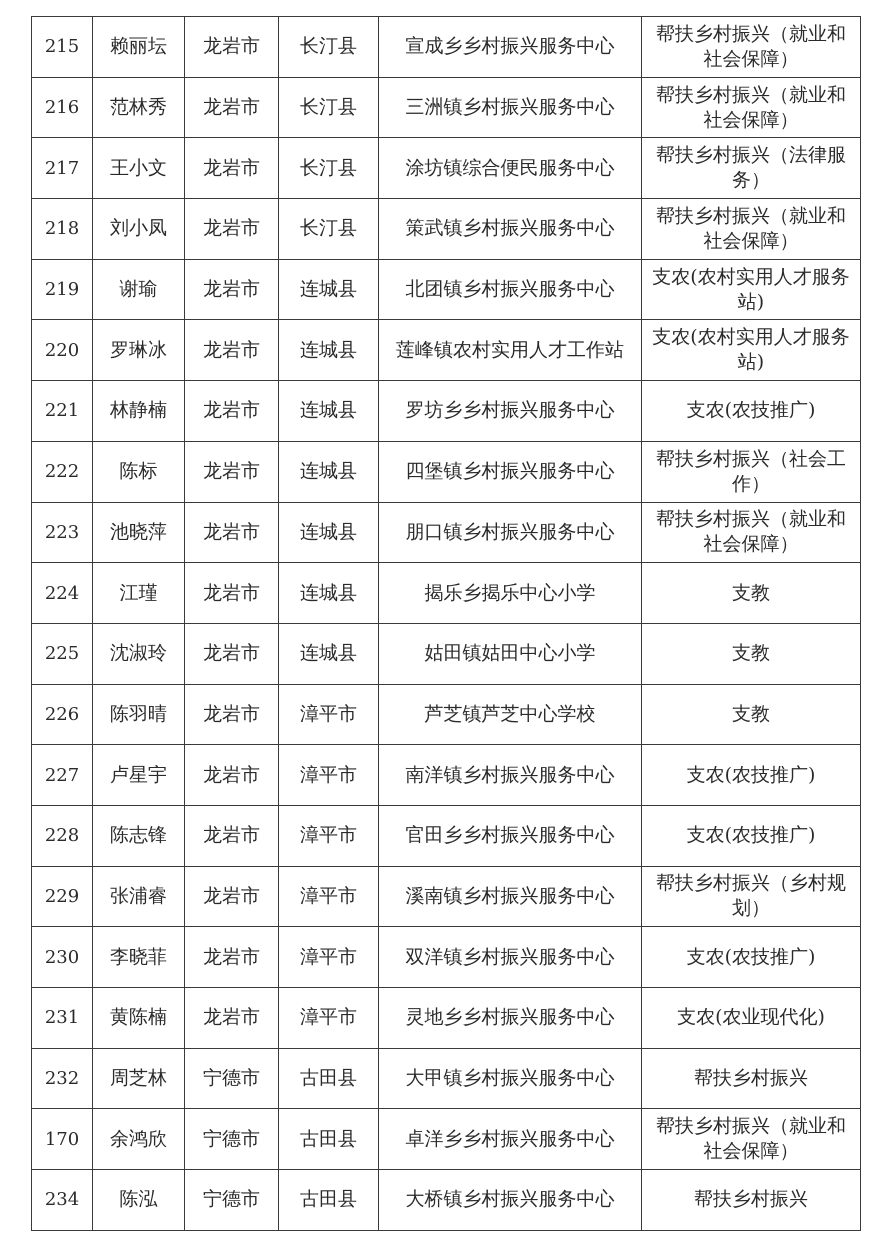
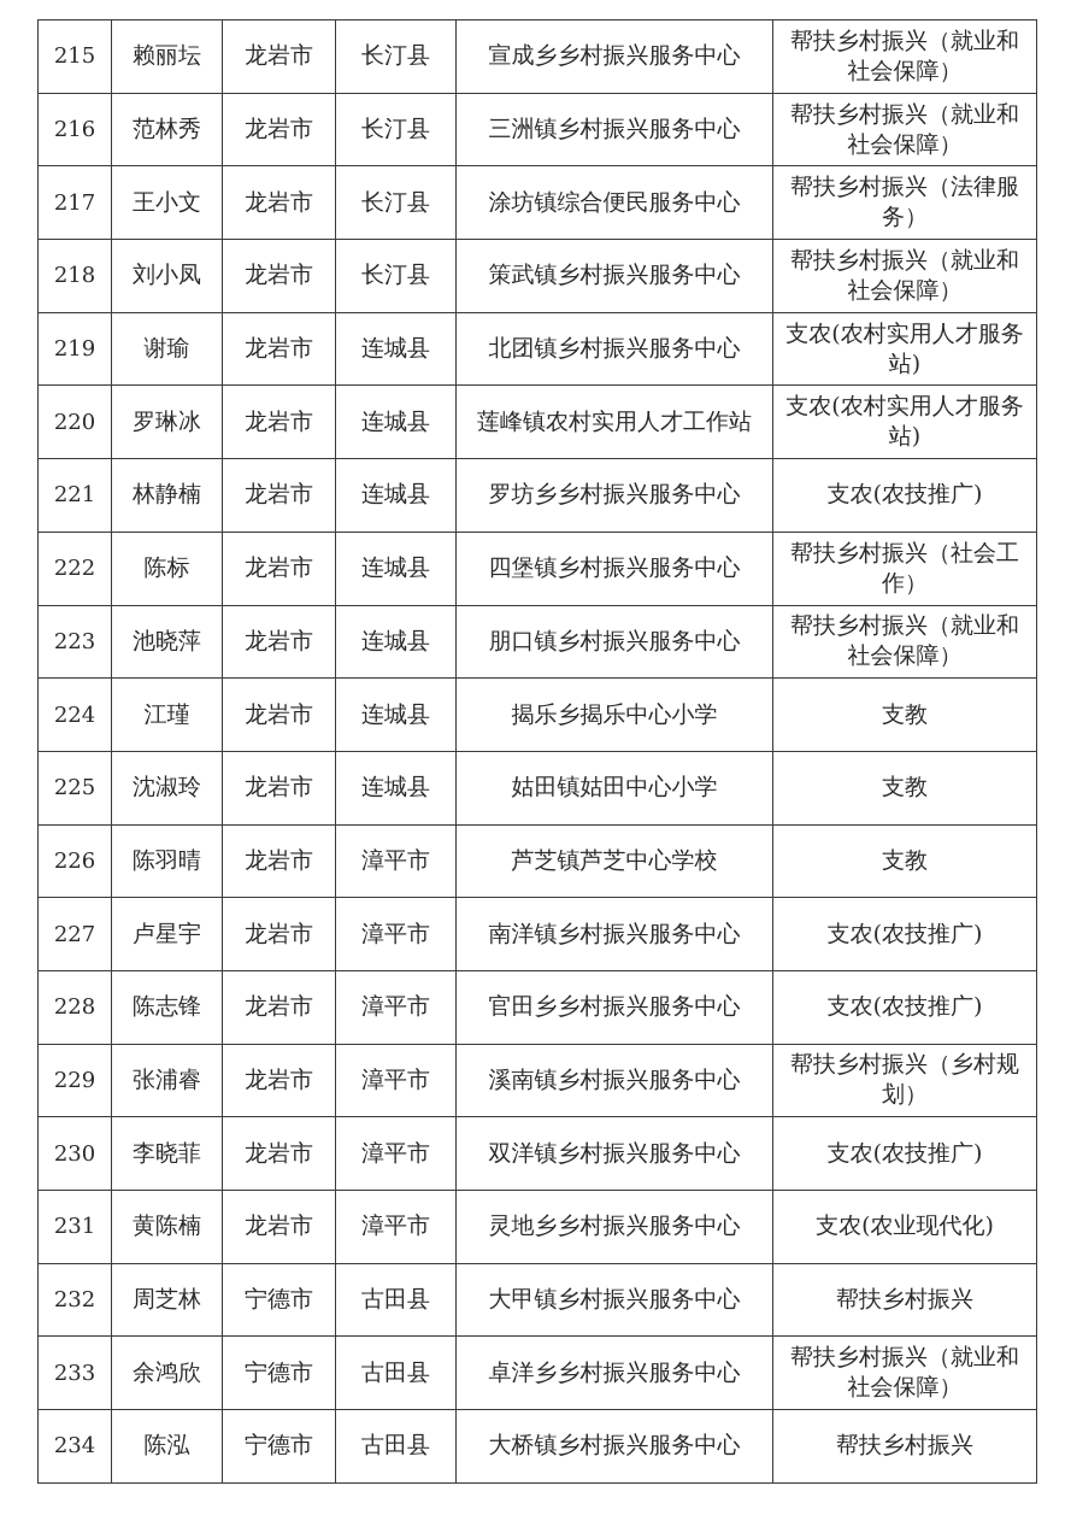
  215	赖丽坛	龙岩市	长汀县	宣成乡乡村振兴服务中心	帮扶乡村振兴（就业和社会保障）
  216	范林秀	龙岩市	长汀县	三洲镇乡村振兴服务中心	帮扶乡村振兴（就业和社会保障）
  217	王小文	龙岩市	长汀县	涂坊镇综合便民服务中心	帮扶乡村振兴（法律服务）
  218	刘小凤	龙岩市	长汀县	策武镇乡村振兴服务中心	帮扶乡村振兴（就业和社会保障）
  219	谢瑜	龙岩市	连城县	北团镇乡村振兴服务中心	支农(农村实用人才服务站)
  220	罗琳冰	龙岩市	连城县	莲峰镇农村实用人才工作站	支农(农村实用人才服务站)
  221	林静楠	龙岩市	连城县	罗坊乡乡村振兴服务中心	支农(农技推广)
  222	陈标	龙岩市	连城县	四堡镇乡村振兴服务中心	帮扶乡村振兴（社会工作）
  223	池晓萍	龙岩市	连城县	朋口镇乡村振兴服务中心	帮扶乡村振兴（就业和社会保障）
  224	江瑾	龙岩市	连城县	揭乐乡揭乐中心小学	支教
  225	沈淑玲	龙岩市	连城县	姑田镇姑田中心小学	支教
  226	陈羽晴	龙岩市	漳平市	芦芝镇芦芝中心学校	支教
  227	卢星宇	龙岩市	漳平市	南洋镇乡村振兴服务中心	支农(农技推广)
  228	陈志锋	龙岩市	漳平市	官田乡乡村振兴服务中心	支农(农技推广)
  229	张浦睿	龙岩市	漳平市	溪南镇乡村振兴服务中心	帮扶乡村振兴（乡村规划）
  230	李晓菲	龙岩市	漳平市	双洋镇乡村振兴服务中心	支农(农技推广)
  231	黄陈楠	龙岩市	漳平市	灵地乡乡村振兴服务中心	支农(农业现代化)
  232	周芝林	宁德市	古田县	大甲镇乡村振兴服务中心	帮扶乡村振兴
- 170	余鸿欣	宁德市	古田县	卓洋乡乡村振兴服务中心	帮扶乡村振兴（就业和社会保障）
+ 233	余鸿欣	宁德市	古田县	卓洋乡乡村振兴服务中心	帮扶乡村振兴（就业和社会保障）
  234	陈泓	宁德市	古田县	大桥镇乡村振兴服务中心	帮扶乡村振兴
